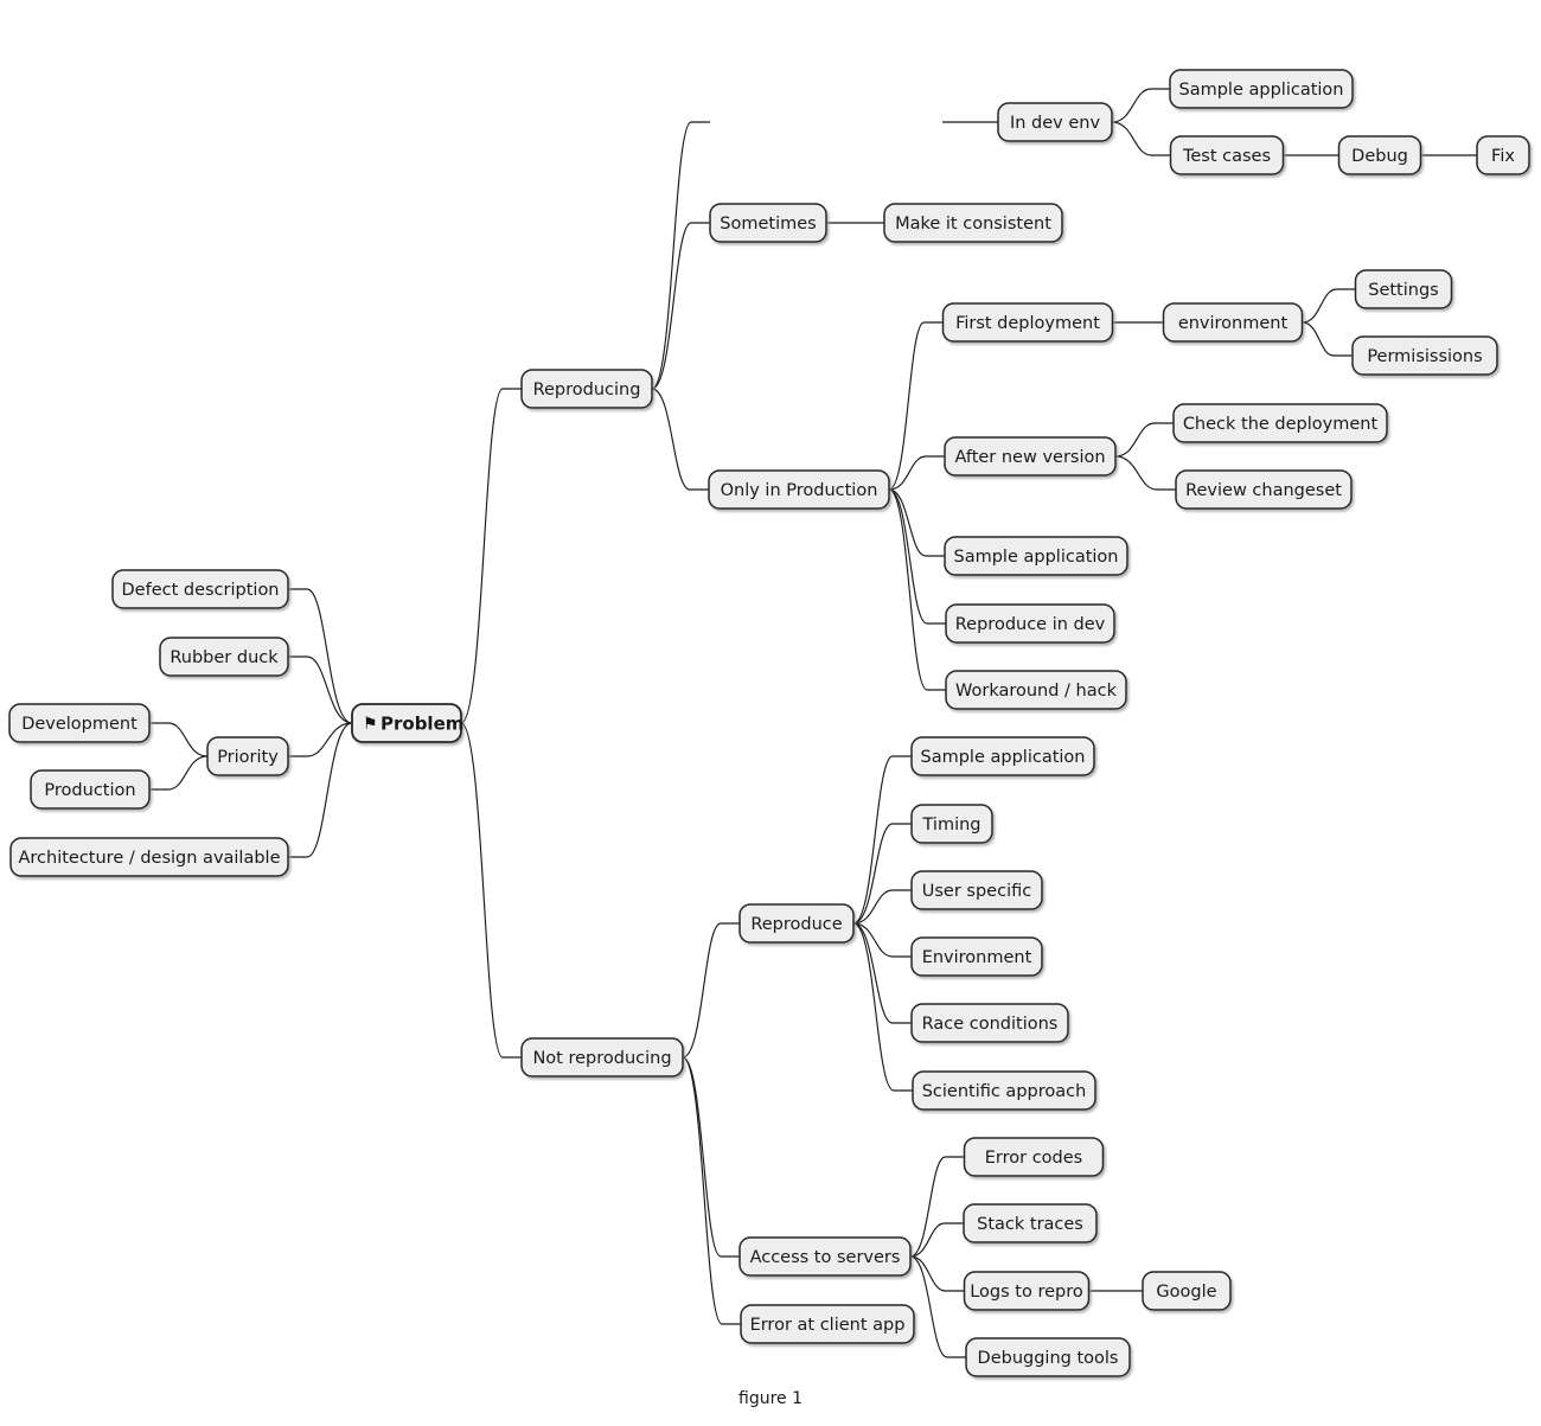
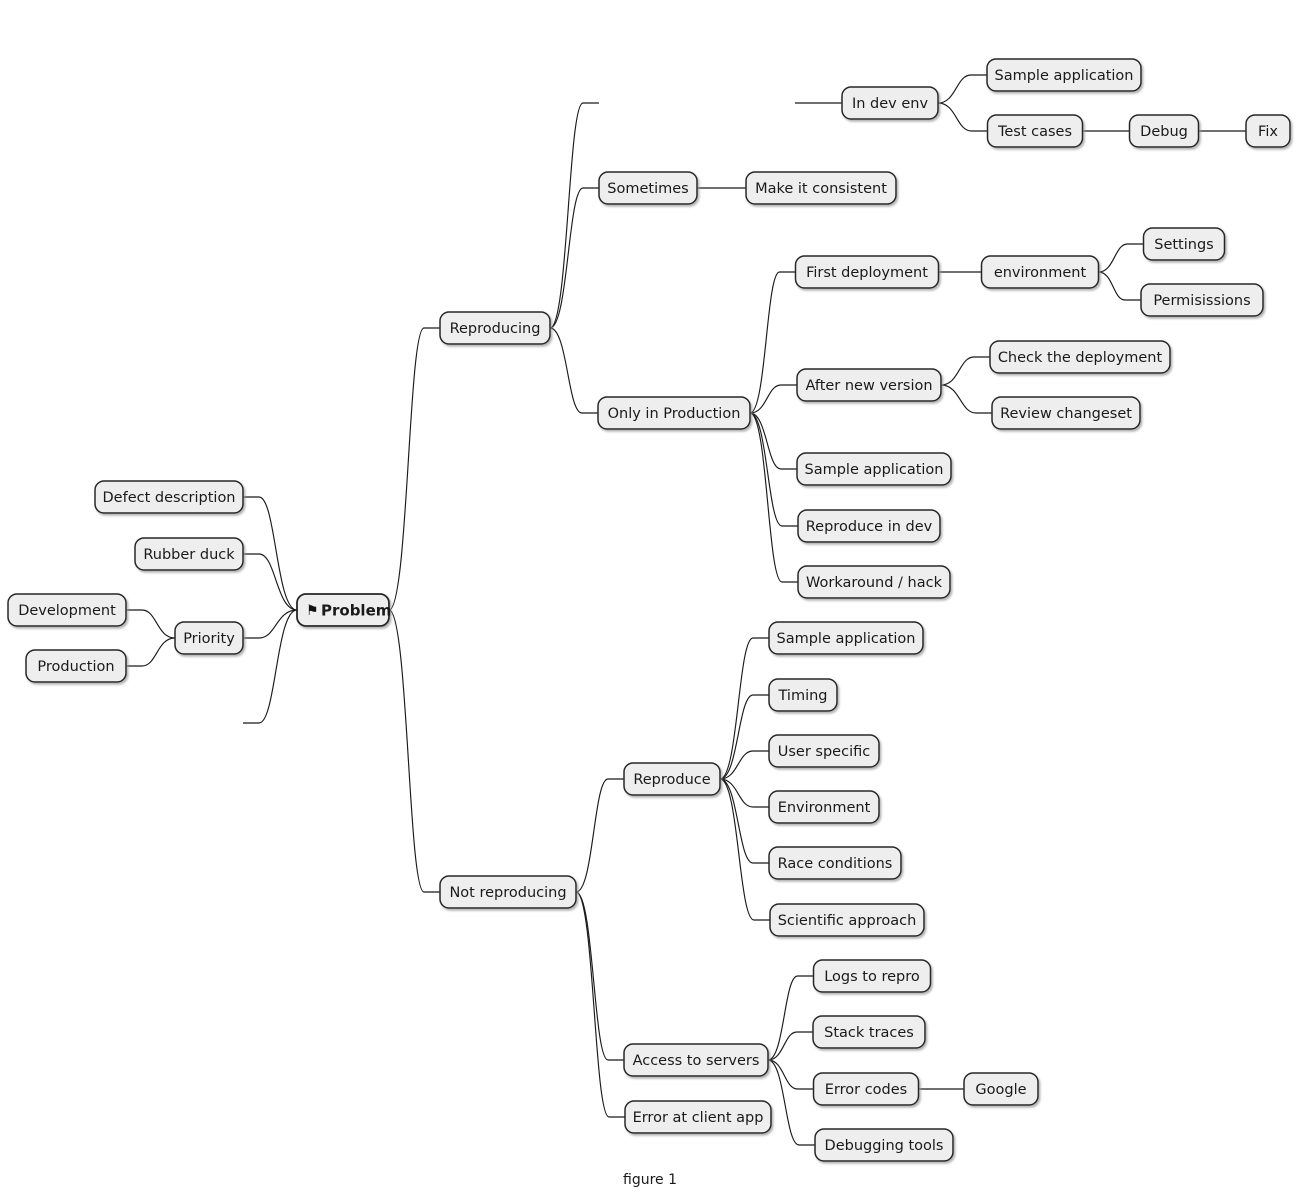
  Defect description
  Rubber duck
  Priority
  Development
  Production
- Architecture / design available
  Reproducing
  In dev env
  Sample application
  Test cases
  Debug
  Fix
  Sometimes
  Make it consistent
  Only in Production
  First deployment
  environment
  Settings
  Permisissions
  After new version
  Check the deployment
  Review changeset
  Sample application
  Reproduce in dev
  Workaround / hack
  Not reproducing
  Reproduce
  Sample application
  Timing
  User specific
  Environment
  Race conditions
  Scientific approach
  Access to servers
- Error codes
+ Logs to repro
  Stack traces
- Logs to repro
+ Error codes
  Google
  Debugging tools
  Error at client app
  ⚑
  Problem
  figure 1
